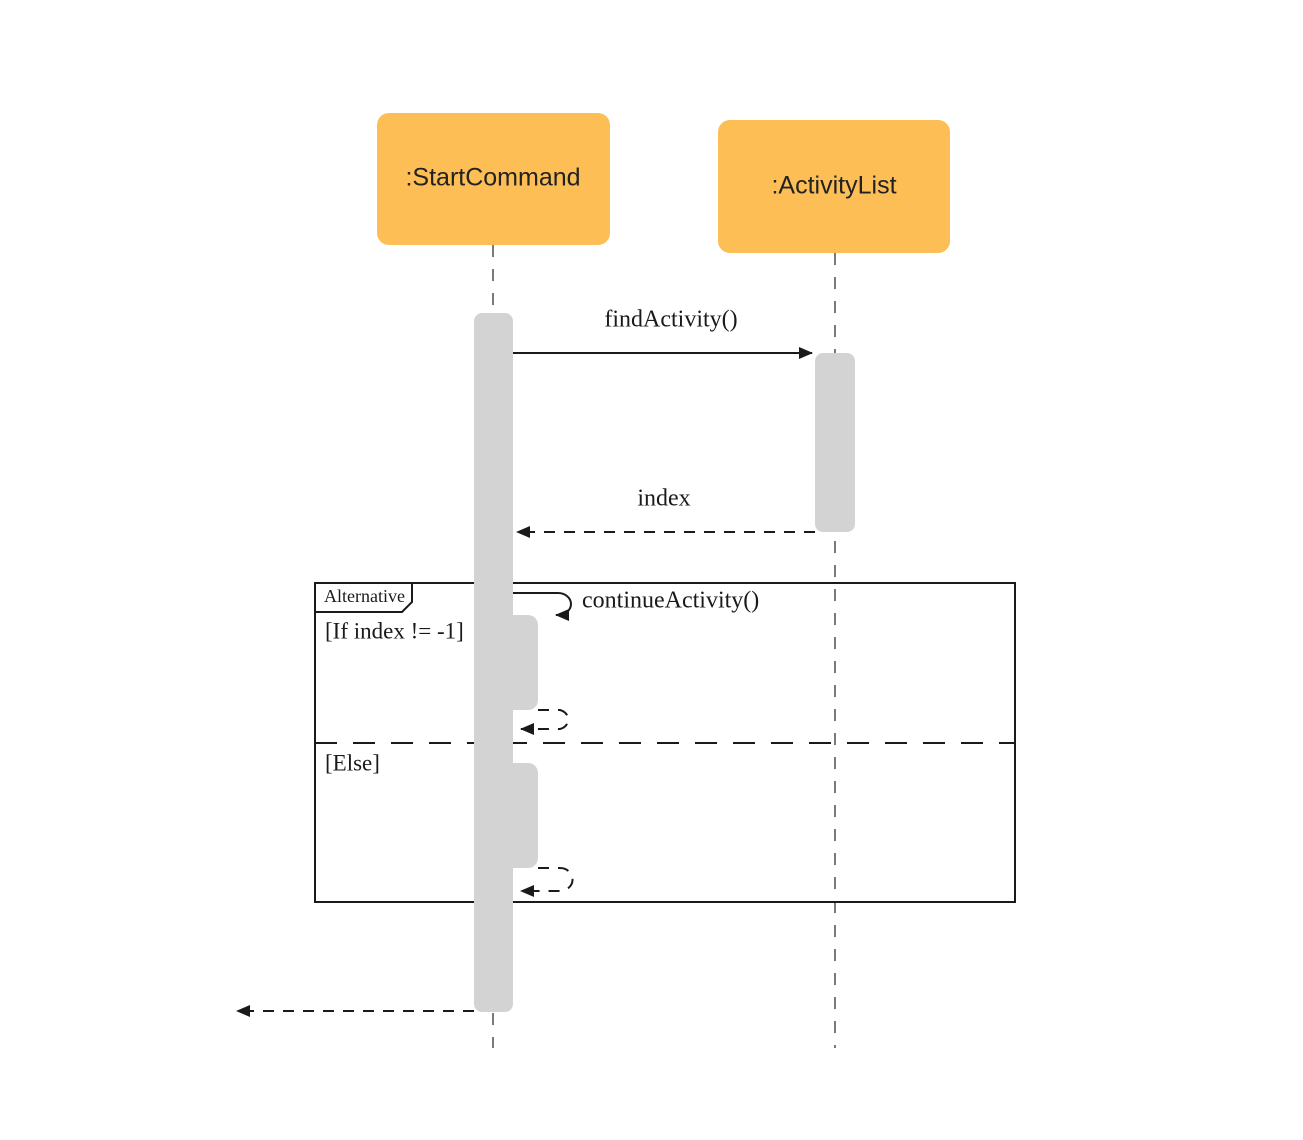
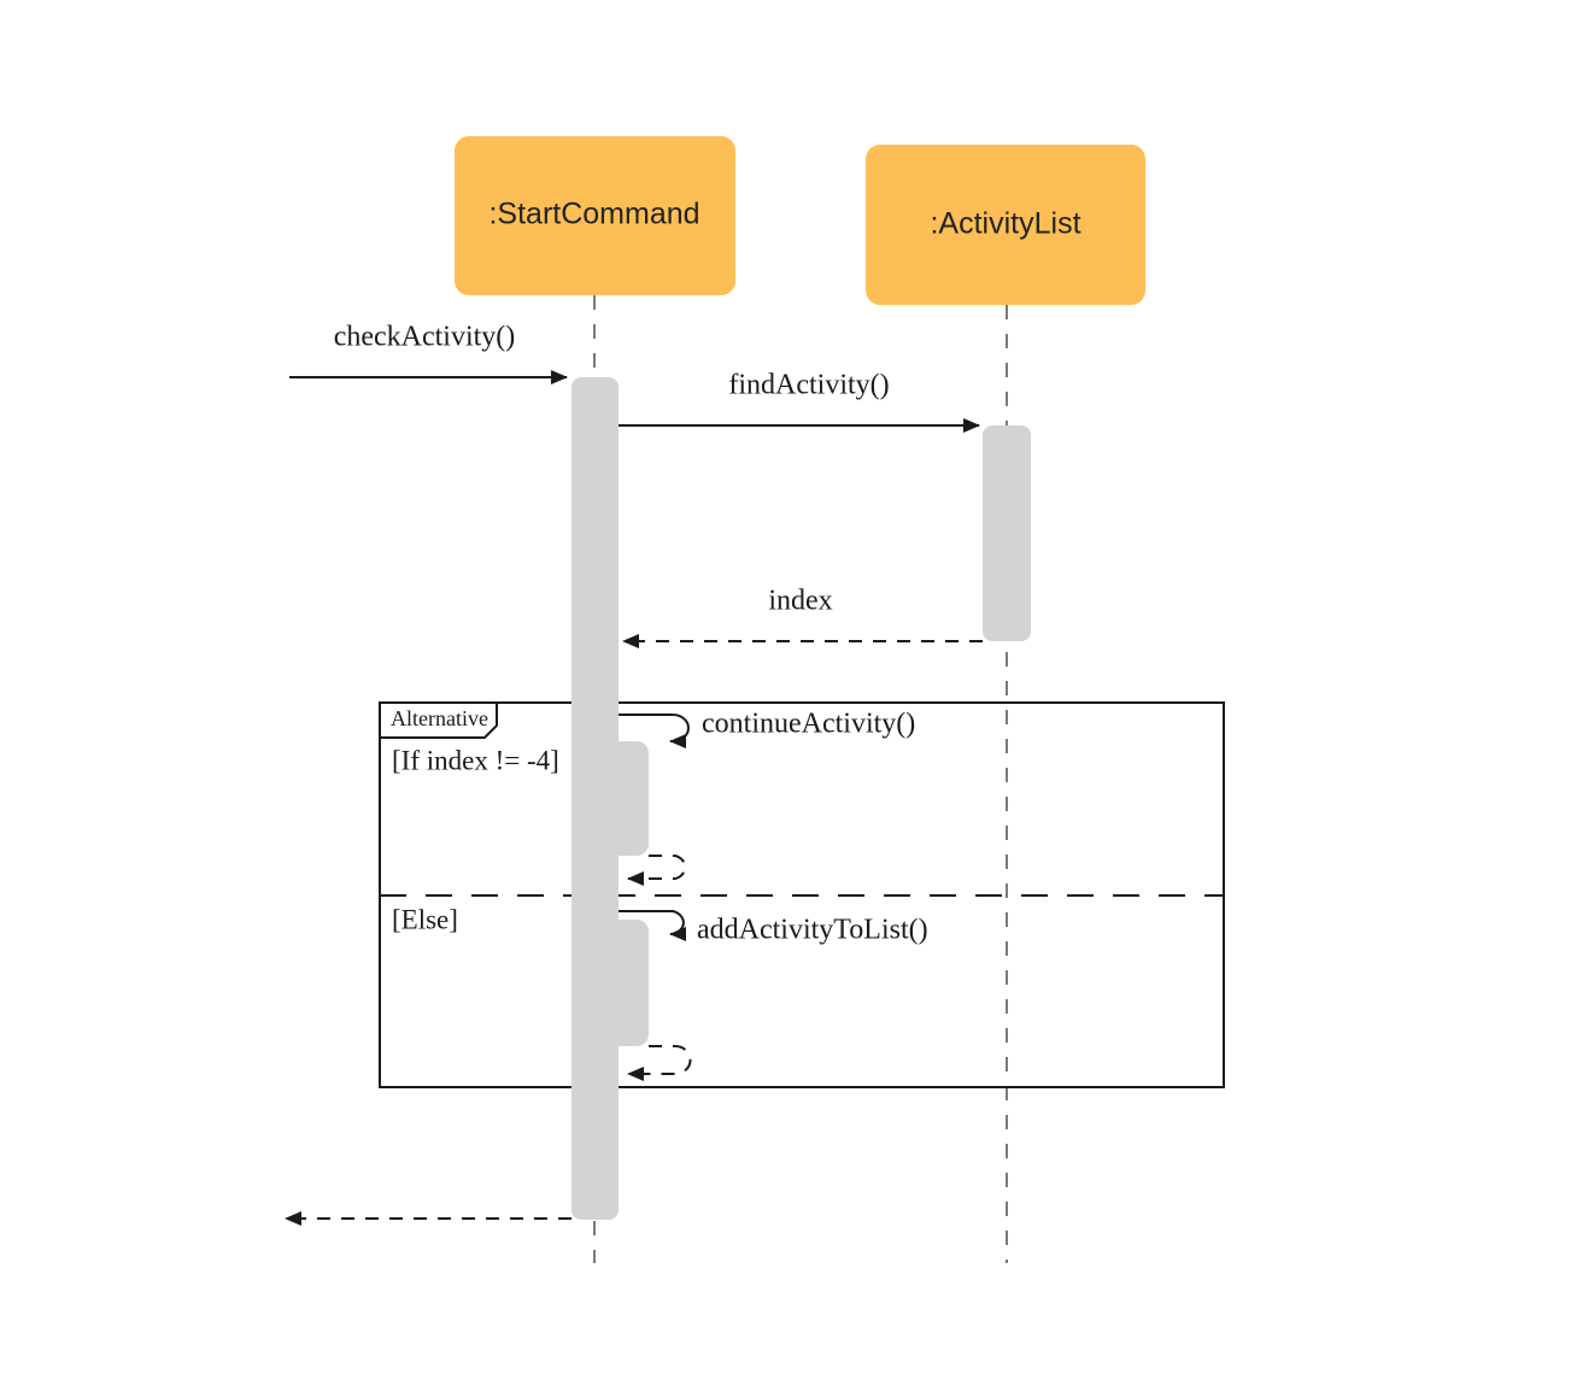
  Alternative
- [If index != -1]
+ [If index != -4]
  [Else]
+ checkActivity()
  findActivity()
  index
  continueActivity()
+ addActivityToList()
  :StartCommand
  :ActivityList
